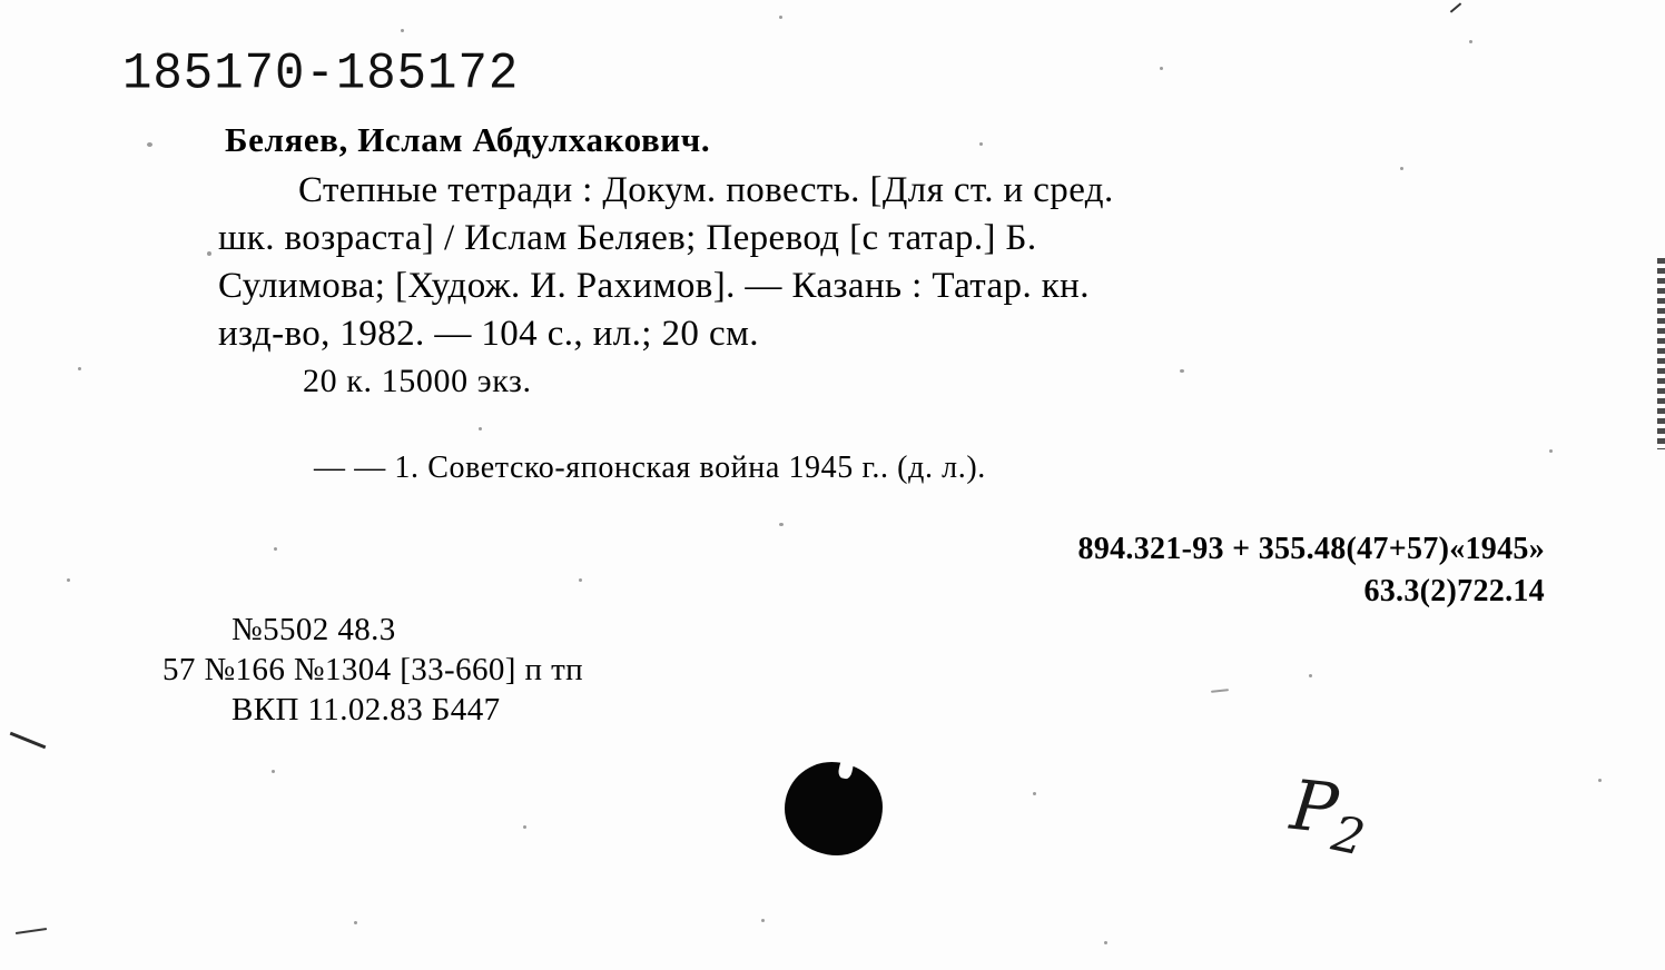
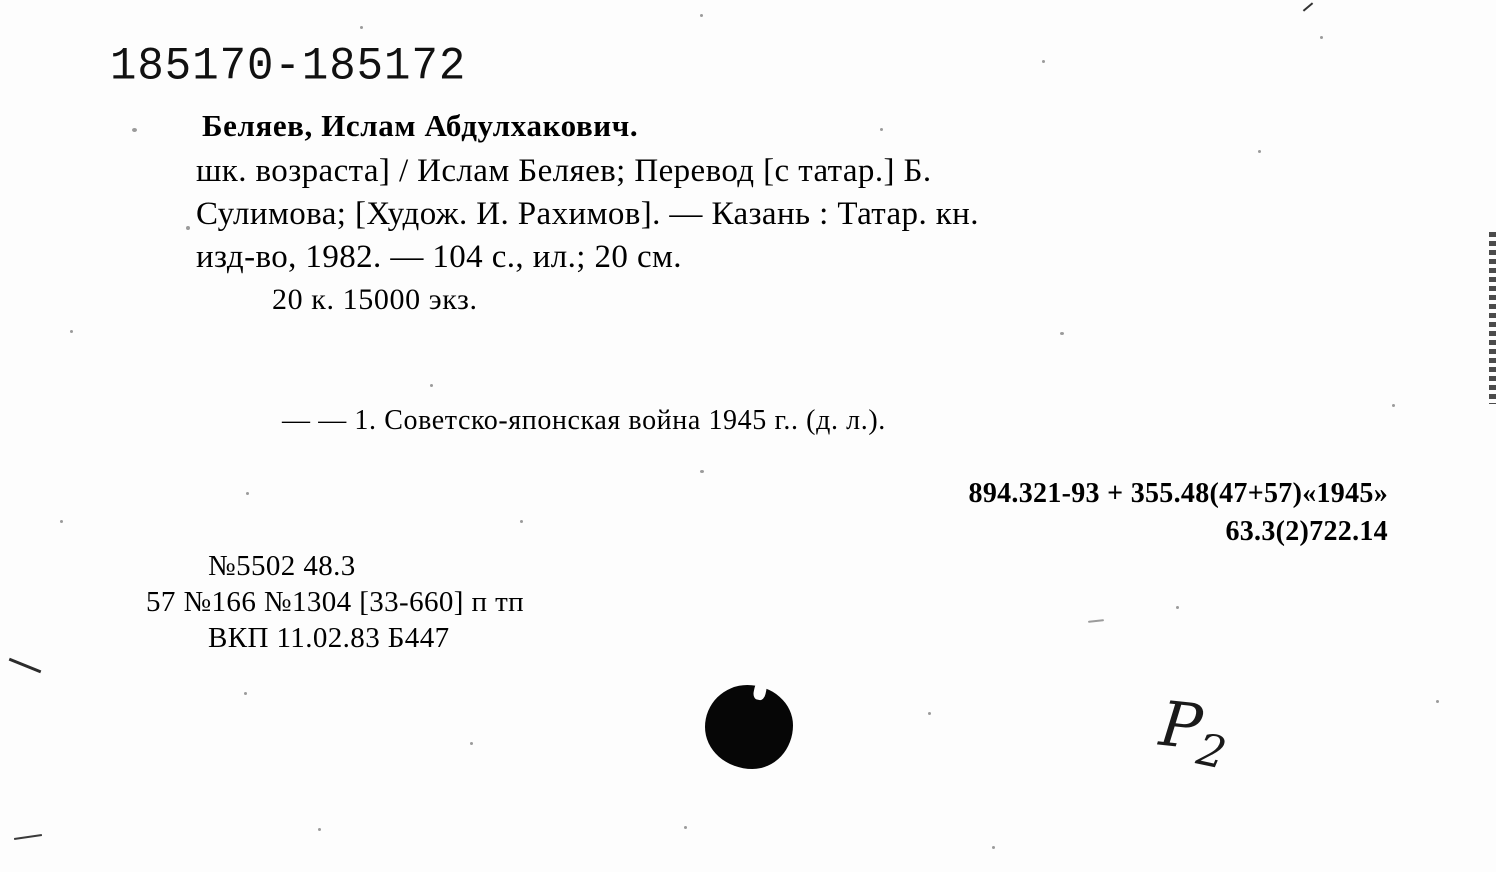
  185170-185172
  Беляев, Ислам Абдулхакович.
- Степные тетради : Докум. повесть. [Для ст. и сред.
  шк. возраста] / Ислам Беляев; Перевод [с татар.] Б.
  Сулимова; [Худож. И. Рахимов]. — Казань : Татар. кн.
  изд-во, 1982. — 104 с., ил.; 20 см.
  20 к. 15000 экз.
  — — 1. Советско-японская война 1945 г.. (д. л.).
  894.321-93 + 355.48(47+57)«1945»
  63.3(2)722.14
  №5502 48.3
  57 №166 №1304 [33-660] п тп
  ВКП 11.02.83 Б447
